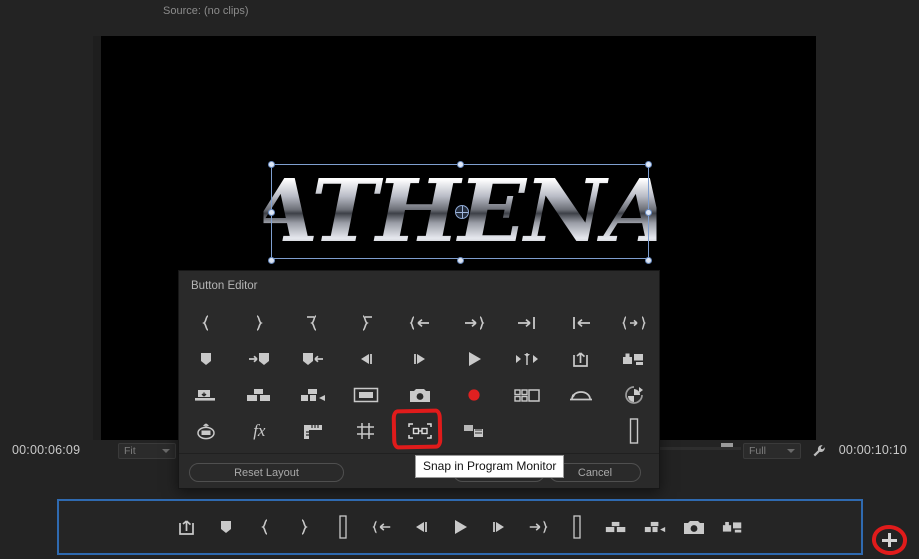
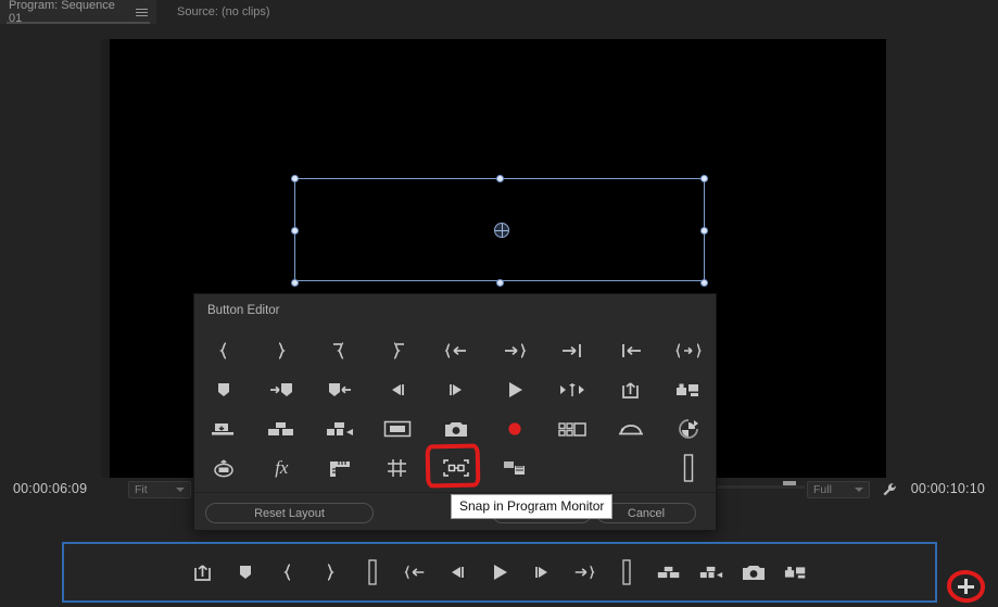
+ Program: Sequence 01
  Source: (no clips)
- ATHENA
  00:00:06:09
  Fit
  Full
  00:00:10:10
  Button Editor
  fx
  Reset Layout
  Cancel
  Snap in Program Monitor
